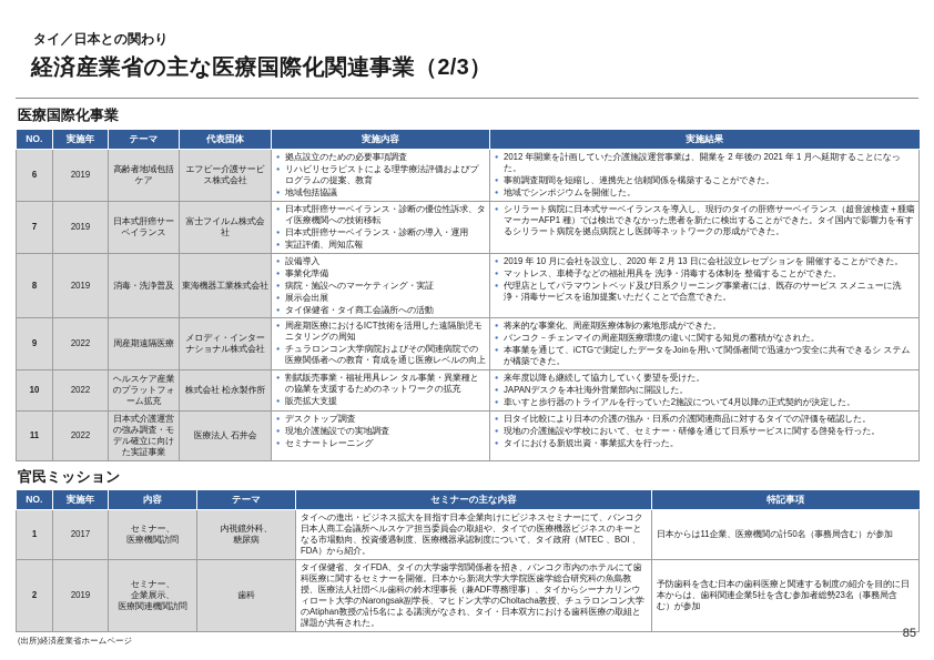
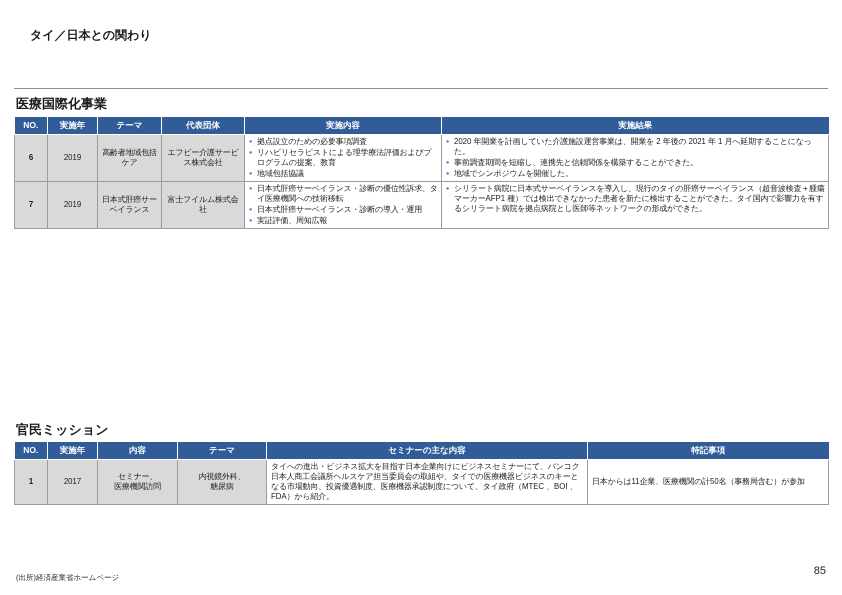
  タイ／日本との関わり
- 経済産業省の主な医療国際化関連事業（2/3）
  医療国際化事業
  NO.	実施年	テーマ	代表団体	実施内容	実施結果
- 6	2019	高齢者地域包括ケア	エフビー介護サービス株式会社	拠点設立のための必要事項調査リハビリセラピストによる理学療法評価およびプログラムの提案、教育地域包括協議	2012 年開業を計画していた介護施設運営事業は、開業を 2 年後の 2021 年 1 月へ延期することになった。事前調査期間を短縮し、連携先と信頼関係を構築することができた。地域でシンポジウムを開催した。
+ 6	2019	高齢者地域包括ケア	エフビー介護サービス株式会社	拠点設立のための必要事項調査リハビリセラピストによる理学療法評価およびプログラムの提案、教育地域包括協議	2020 年開業を計画していた介護施設運営事業は、開業を 2 年後の 2021 年 1 月へ延期することになった。事前調査期間を短縮し、連携先と信頼関係を構築することができた。地域でシンポジウムを開催した。
  7	2019	日本式肝癌サーベイランス	富士フイルム株式会社	日本式肝癌サーベイランス・診断の優位性訴求、タイ医療機関への技術移転日本式肝癌サーベイランス・診断の導入・運用実証評価、周知広報	シリラート病院に日本式サーベイランスを導入し、現行のタイの肝癌サーベイランス（超音波検査＋腫瘍マーカーAFP1 種）では検出できなかった患者を新たに検出することができた。タイ国内で影響力を有するシリラート病院を拠点病院とし医師等ネットワークの形成ができた。
- 8	2019	消毒・洗浄普及	東海機器工業株式会社	設備導入事業化準備病院・施設へのマーケティング・実証展示会出展タイ保健省・タイ商工会議所への活動	2019 年 10 月に会社を設立し、2020 年 2 月 13 日に会社設立レセプションを 開催することができた。マットレス、車椅子などの福祉用具を 洗浄・消毒する体制を 整備することができた。代理店としてパラマウントベッド及び日系クリーニング事業者には、既存のサービス スメニューに洗浄・消毒サービスを追加提案いただくことで合意できた。
- 9	2022	周産期遠隔医療	メロディ・インターナショナル株式会社	周産期医療におけるICT技術を活用した遠隔胎児モニタリングの周知チュラロンコン大学病院およびその関連病院での医療関係者への教育・育成を通じ医療レベルの向上	将来的な事業化、周産期医療体制の素地形成ができた。バンコク－チェンマイの周産期医療環境の違いに関する知見の蓄積がなされた。本事業を通じて、iCTGで測定したデータをJoinを用いて関係者間で迅速かつ安全に共有できるシ ステムが構築できた。
- 10	2022	ヘルスケア産業のプラットフォーム拡充	株式会社 松永製作所	割賦販売事業・福祉用具レン タル事業・異業種との協業を支援するためのネットワークの拡充販売拡大支援	来年度以降も継続して協力していく要望を受けた。JAPANデスクを本社海外営業部内に開設した。車いすと歩行器のトライアルを行っていた2施設について4月以降の正式契約が決定した。
- 11	2022	日本式介護運営の強み調査・モデル確立に向けた実証事業	医療法人 石井会	デスクトップ調査現地介護施設での実地調査セミナートレーニング	日タイ比較により日本の介護の強み・日系の介護関連商品に対するタイでの評価を確認した。現地の介護施設や学校において、セミナー・研修を通じて日系サービスに関する啓発を行った。タイにおける新規出資・事業拡大を行った。
  官民ミッション
  NO.	実施年	内容	テーマ	セミナーの主な内容	特記事項
  1	2017	セミナー、 医療機関訪問	内視鏡外科、 糖尿病	タイへの進出・ビジネス拡大を目指す日本企業向けにビジネスセミナーにて、バンコク日本人商工会議所ヘルスケア担当委員会の取組や、タイでの医療機器ビジネスのキーとなる市場動向、投資優遇制度、医療機器承認制度について、タイ政府（MTEC 、BOI 、FDA）から紹介。	日本からは11企業、医療機関の計50名（事務局含む）が参加
- 2	2019	セミナー、 企業展示、 医療関連機関訪問	歯科	タイ保健省、タイFDA、タイの大学歯学部関係者を招き、バンコク市内のホテルにて歯科医療に関するセミナーを開催。日本から新潟大学大学院医歯学総合研究科の魚島教授、医療法人社団ベル歯科の鈴木理事長（兼ADF専務理事）、タイからシーナカリンウィロート大学のNarongsak副学長、マヒドン大学のCholtacha教授、チュラロンコン大学のAtiphan教授の計5名による講演がなされ、タイ・日本双方における歯科医療の取組と課題が共有された。	予防歯科を含む日本の歯科医療と関連する制度の紹介を目的に日本からは、歯科関連企業5社を含む参加者総勢23名（事務局含む）が参加
  (出所)経済産業省ホームページ
  85
